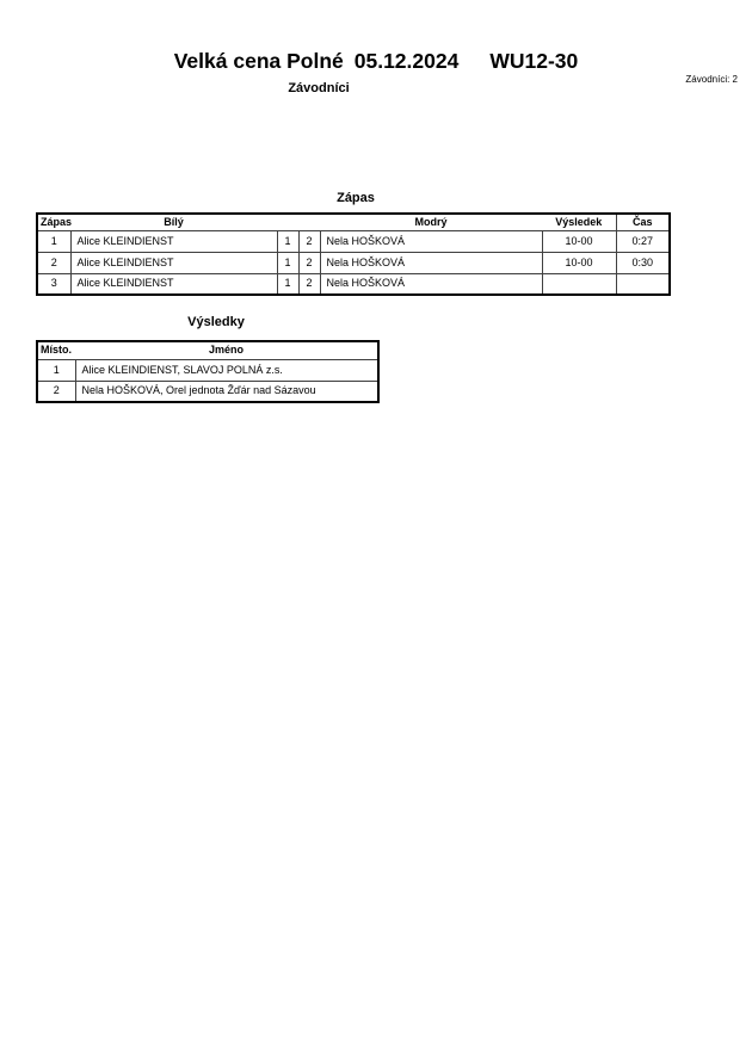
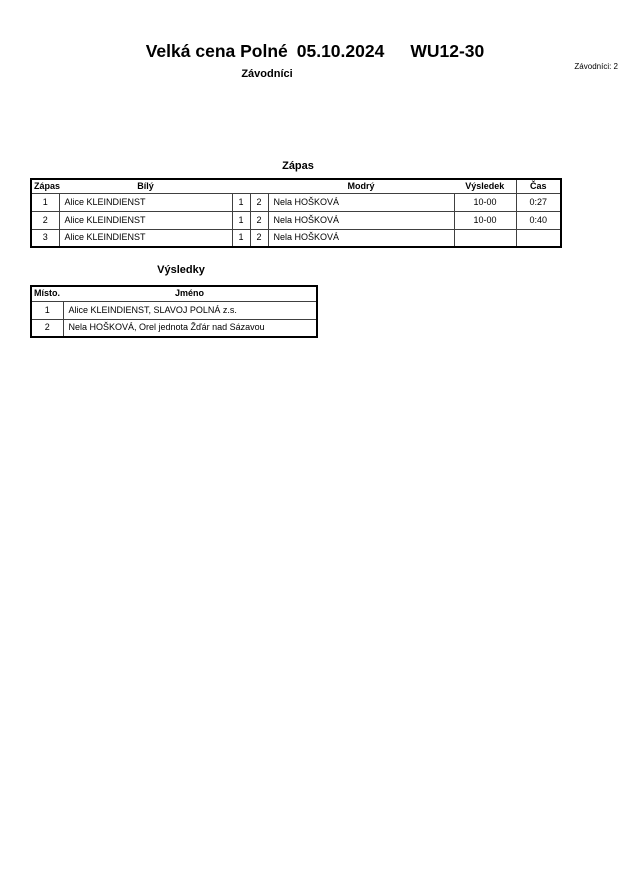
- Velká cena Polné 05.12.2024 WU12-30
+ Velká cena Polné 05.10.2024 WU12-30
  Závodníci: 2
  Závodníci
  Zápas
  Zápas	Bílý			Modrý	Výsledek	Čas
  1	Alice KLEINDIENST	1	2	Nela HOŠKOVÁ	10-00	0:27
- 2	Alice KLEINDIENST	1	2	Nela HOŠKOVÁ	10-00	0:30
+ 2	Alice KLEINDIENST	1	2	Nela HOŠKOVÁ	10-00	0:40
  3	Alice KLEINDIENST	1	2	Nela HOŠKOVÁ
  Výsledky
  Místo.	Jméno
  1	Alice KLEINDIENST, SLAVOJ POLNÁ z.s.
  2	Nela HOŠKOVÁ, Orel jednota Žďár nad Sázavou
